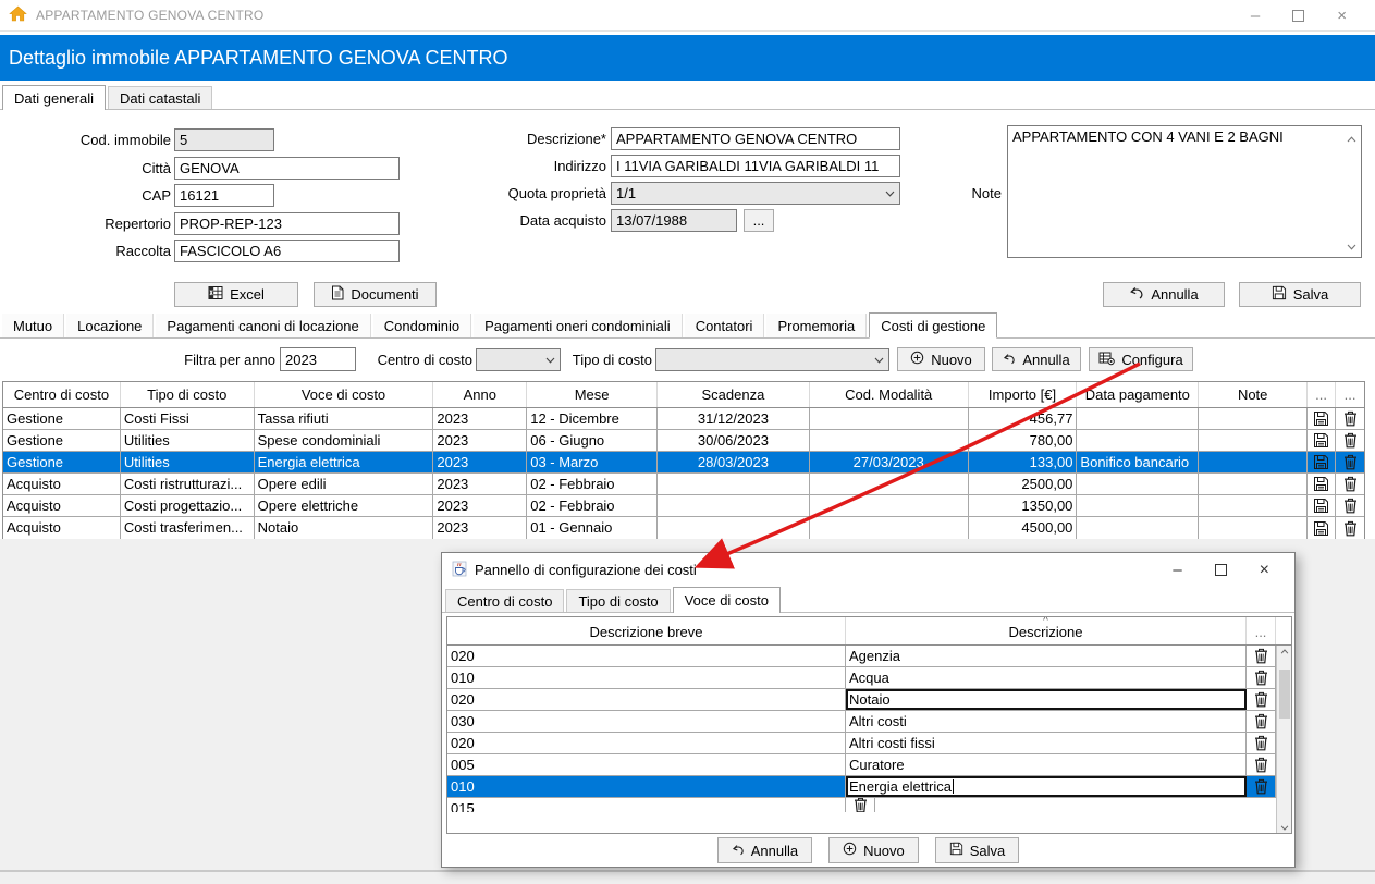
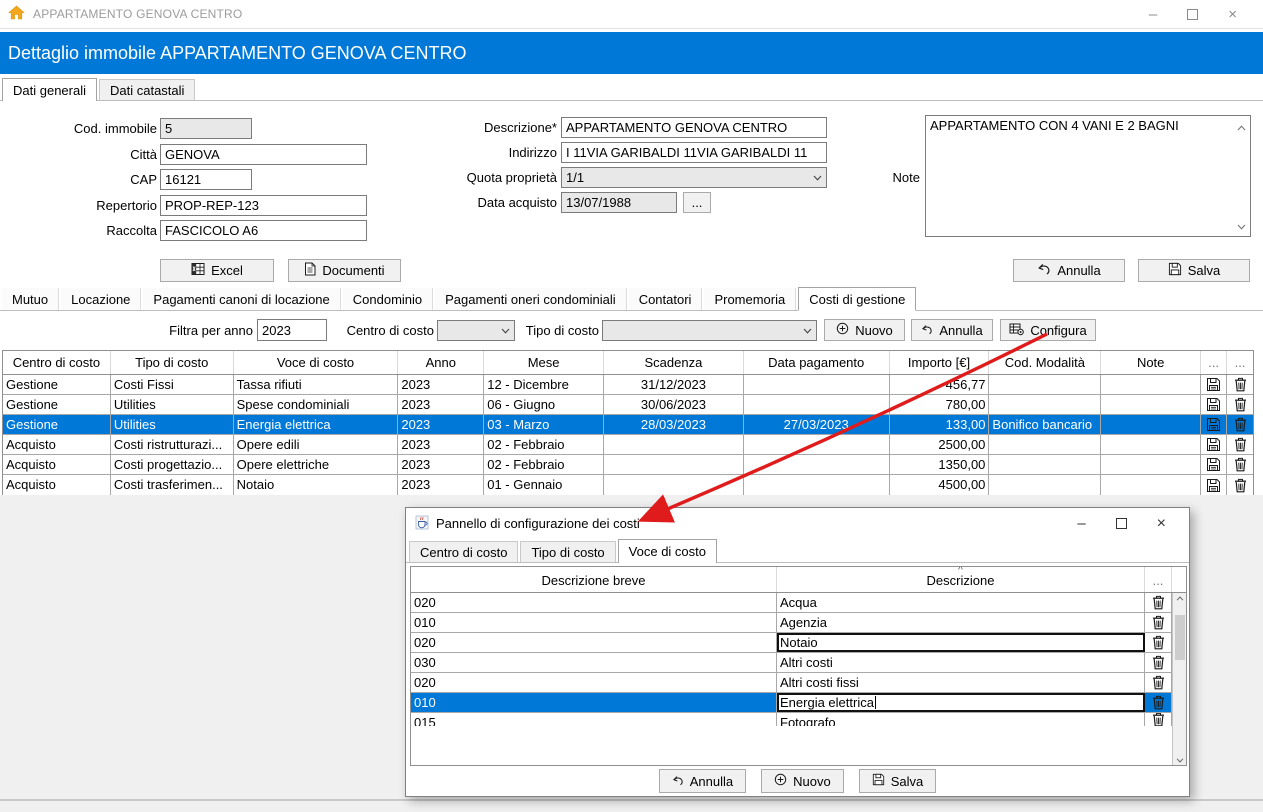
  APPARTAMENTO GENOVA CENTRO
  –
  ×
  Dettaglio immobile APPARTAMENTO GENOVA CENTRO
  Dati generali
  Dati catastali
  Cod. immobile
  5
  Città
  GENOVA
  CAP
  16121
  Repertorio
  PROP-REP-123
  Raccolta
  FASCICOLO A6
  Descrizione*
  APPARTAMENTO GENOVA CENTRO
  Indirizzo
  I 11VIA GARIBALDI 11VIA GARIBALDI 11
  Quota proprietà
  1/1
  Data acquisto
  13/07/1988
  ...
  Note
  APPARTAMENTO CON 4 VANI E 2 BAGNI
  Excel
  Documenti
  Annulla
  Salva
  Mutuo
  Locazione
  Pagamenti canoni di locazione
  Condominio
  Pagamenti oneri condominiali
  Contatori
  Promemoria
  Costi di gestione
  Filtra per anno
  2023
  Centro di costo
  Tipo di costo
  Nuovo
  Annulla
  Configura
  Centro di costo
  Tipo di costo
  Voce di costo
  Anno
  Mese
  Scadenza
- Cod. Modalità
+ Data pagamento
  Importo [€]
- Data pagamento
+ Cod. Modalità
  Note
  ...
  ...
  Gestione
  Costi Fissi
  Tassa rifiuti
  2023
  12 - Dicembre
  31/12/2023
  456,77
  Gestione
  Utilities
  Spese condominiali
  2023
  06 - Giugno
  30/06/2023
  780,00
  Gestione
  Utilities
  Energia elettrica
  2023
  03 - Marzo
  28/03/2023
  27/03/2023
  133,00
  Bonifico bancario
  Acquisto
  Costi ristrutturazi...
  Opere edili
  2023
  02 - Febbraio
  2500,00
  Acquisto
  Costi progettazio...
  Opere elettriche
  2023
  02 - Febbraio
  1350,00
  Acquisto
  Costi trasferimen...
  Notaio
  2023
  01 - Gennaio
  4500,00
  Pannello di configurazione dei costi
  –
  ×
  Centro di costo
  Tipo di costo
  Voce di costo
  Descrizione breve
  ^
  Descrizione
  ...
  020
- Agenzia
+ Acqua
  010
- Acqua
+ Agenzia
  020
  Notaio
  030
  Altri costi
  020
  Altri costi fissi
- 005
- Curatore
  010
  Energia elettrica
  015
+ Fotografo
  Annulla
  Nuovo
  Salva
